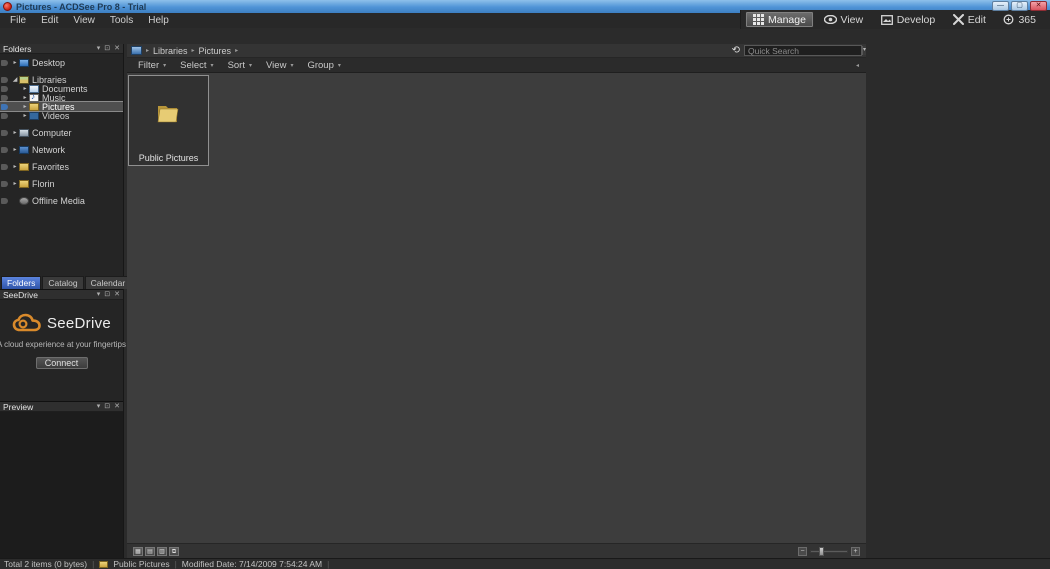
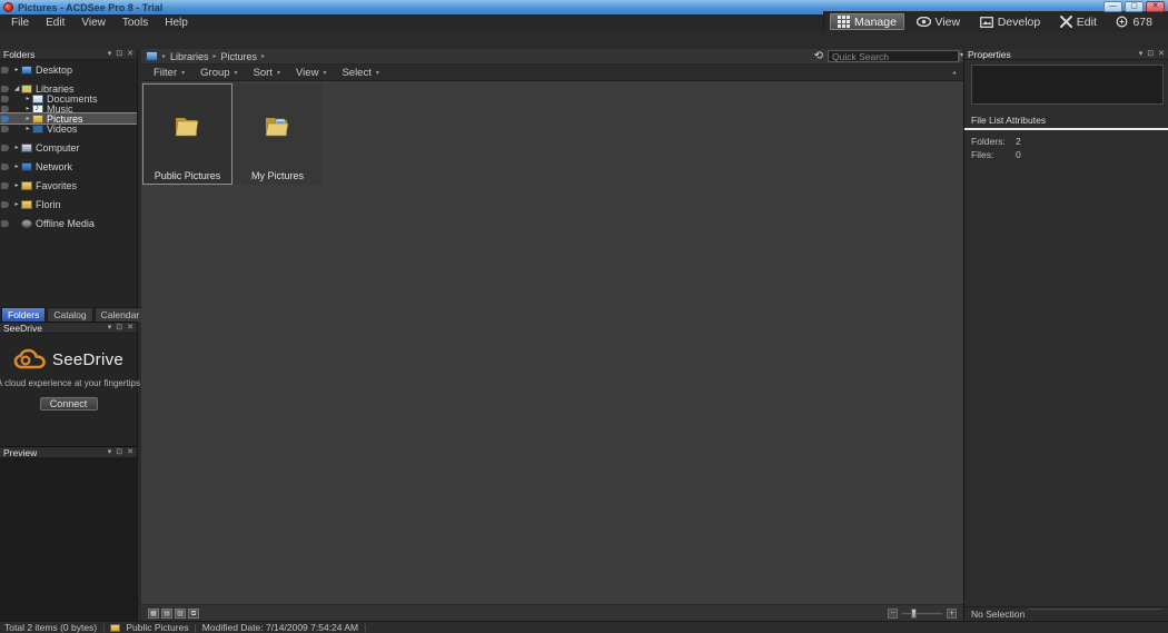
  Pictures - ACDSee Pro 8 - Trial
  Manage
  View
  Develop
  Edit
- 365
+ 678
  File
  Edit
  View
  Tools
  Help
  Folders
  Desktop
  Libraries
  Documents
  Music
  Pictures
  Videos
  Computer
  Network
  Favorites
  Florin
  Offline Media
  Folders
  Catalog
  Calendar
  SeeDrive
  SeeDrive
  cloud experience at your fingertips
  Connect
  Preview
  Libraries
  Pictures
  ⟲
  Quick Search
  Filter
- Select
+ Group
  Sort
  View
- Group
+ Select
  Public Pictures
+ My Pictures
+ Properties
+ File List Attributes
+ Folders:
+ 2
+ Files:
+ 0
+ No Selection
  Total 2 items (0 bytes)
  |
  Public Pictures
  |
  Modified Date: 7/14/2009 7:54:24 AM
  |
